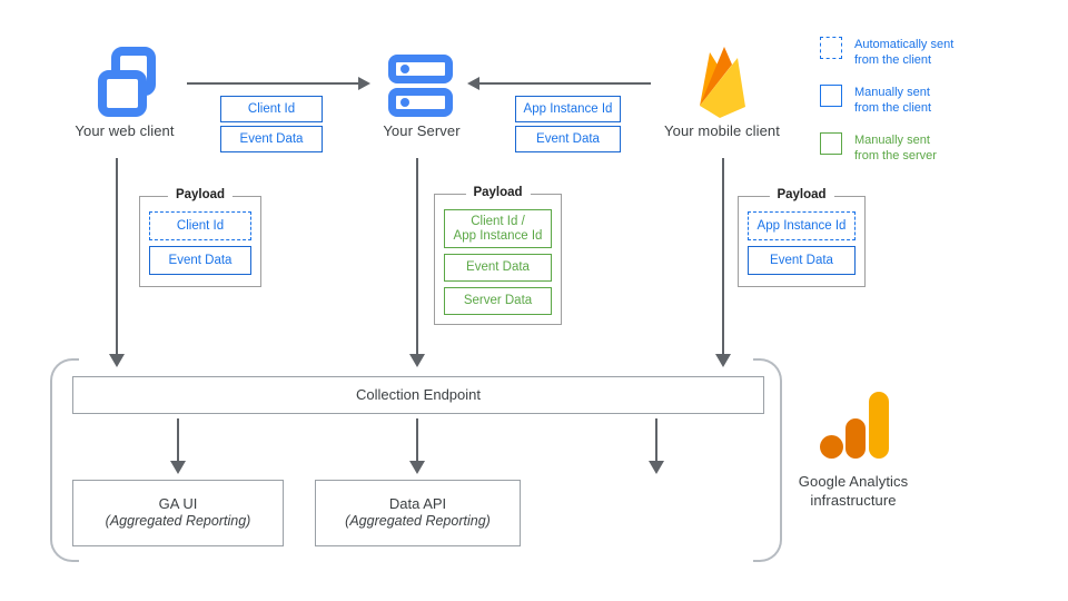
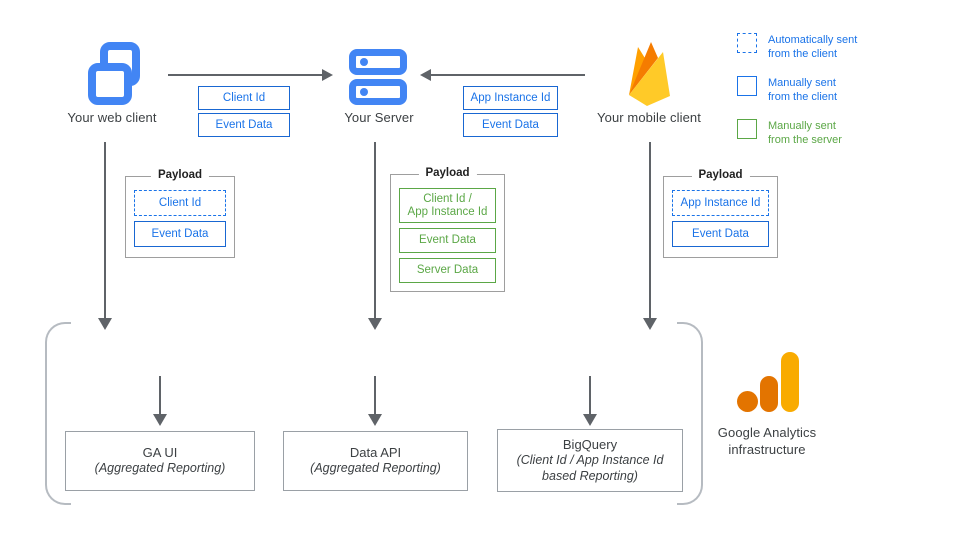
  Your web client
  Your Server
  Your mobile client
  Automatically sent
  from the client
  Manually sent
  from the client
  Manually sent
  from the server
  Client Id
  Event Data
  App Instance Id
  Event Data
  Payload
  Client Id
  Event Data
  Payload
  Client Id /
  App Instance Id
  Event Data
  Server Data
  Payload
  App Instance Id
  Event Data
- Collection Endpoint
  GA UI
  (Aggregated Reporting)
  Data API
  (Aggregated Reporting)
+ BigQuery
+ (Client Id / App Instance Id based Reporting)
  Google Analytics
  infrastructure
